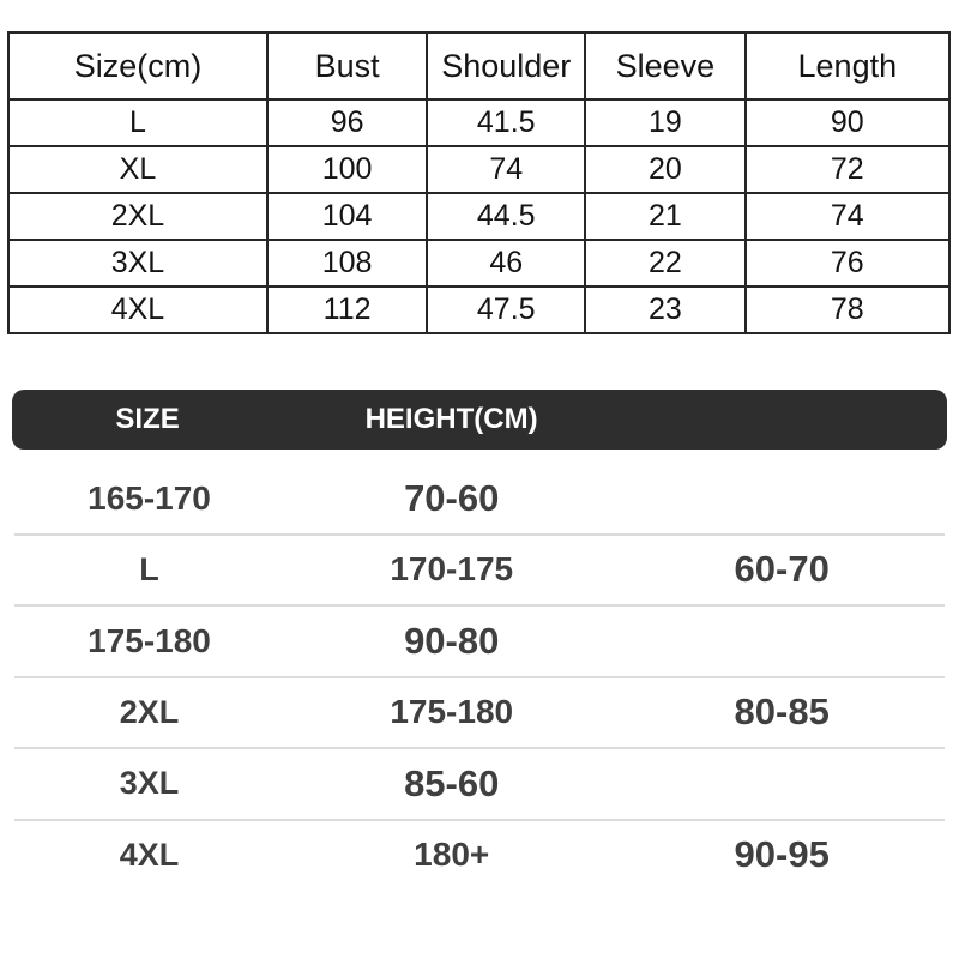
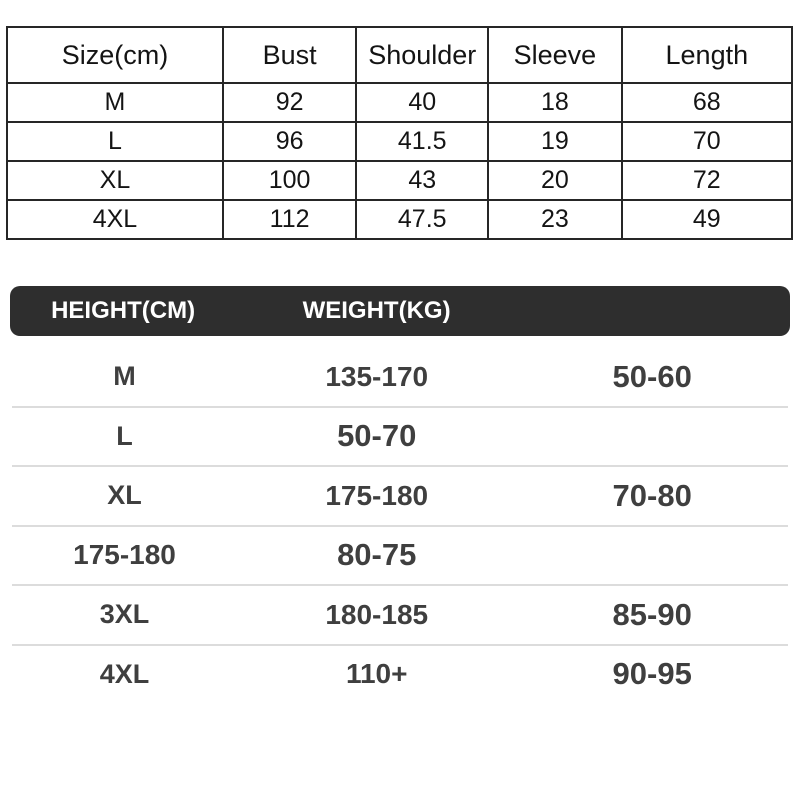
  Size(cm)	Bust	Shoulder	Sleeve	Length
+ M	92	40	18	68
- L	96	41.5	19	90
+ L	96	41.5	19	70
- XL	100	74	20	72
+ XL	100	43	20	72
- 2XL	104	44.5	21	74
- 3XL	108	46	22	76
- 4XL	112	47.5	23	78
+ 4XL	112	47.5	23	49
- SIZE
  HEIGHT(CM)
+ WEIGHT(KG)
+ M
- 165-170
+ 135-170
- 70-60
+ 50-60
  L
- 170-175
- 60-70
+ 50-70
+ XL
  175-180
- 90-80
+ 70-80
- 2XL
  175-180
- 80-85
+ 80-75
  3XL
+ 180-185
- 85-60
+ 85-90
  4XL
- 180+
+ 110+
  90-95
